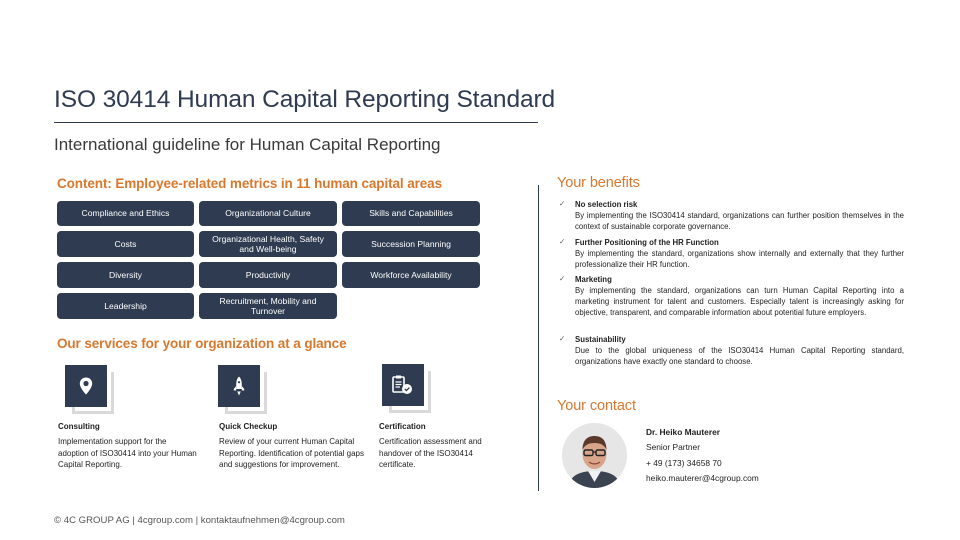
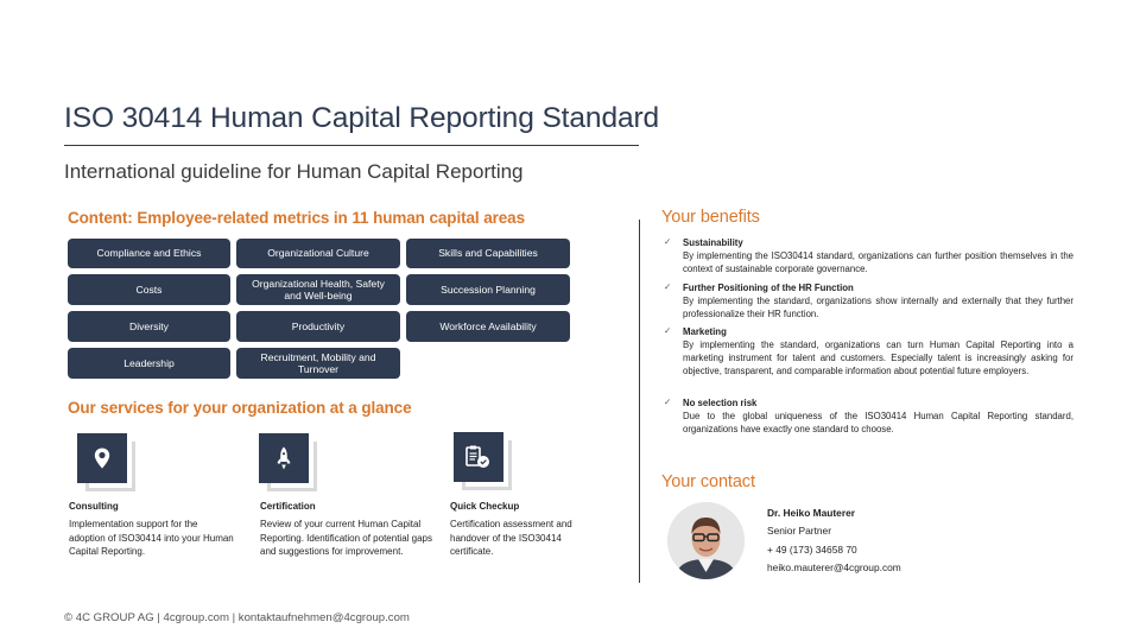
  ISO 30414 Human Capital Reporting Standard
  International guideline for Human Capital Reporting
  Content: Employee-related metrics in 11 human capital areas
  Compliance and Ethics
  Organizational Culture
  Skills and Capabilities
  Costs
  Organizational Health, Safety and Well-being
  Succession Planning
  Diversity
  Productivity
  Workforce Availability
  Leadership
  Recruitment, Mobility and Turnover
  Our services for your organization at a glance
  Consulting
  Implementation support for the adoption of ISO30414 into your Human Capital Reporting.
- Quick Checkup
+ Certification
  Review of your current Human Capital Reporting. Identification of potential gaps and suggestions for improvement.
- Certification
+ Quick Checkup
  Certification assessment and handover of the ISO30414 certificate.
  Your benefits
  ✓
- No selection risk
+ Sustainability
  By implementing the ISO30414 standard, organizations can further position themselves in the context of sustainable corporate governance.
  ✓
  Further Positioning of the HR Function
  By implementing the standard, organizations show internally and externally that they further professionalize their HR function.
  ✓
  Marketing
  By implementing the standard, organizations can turn Human Capital Reporting into a marketing instrument for talent and customers. Especially talent is increasingly asking for objective, transparent, and comparable information about potential future employers.
  ✓
- Sustainability
+ No selection risk
  Due to the global uniqueness of the ISO30414 Human Capital Reporting standard, organizations have exactly one standard to choose.
  Your contact
  Dr. Heiko Mauterer
  Senior Partner
  + 49 (173) 34658 70
  heiko.mauterer@4cgroup.com
  © 4C GROUP AG | 4cgroup.com | kontaktaufnehmen@4cgroup.com
